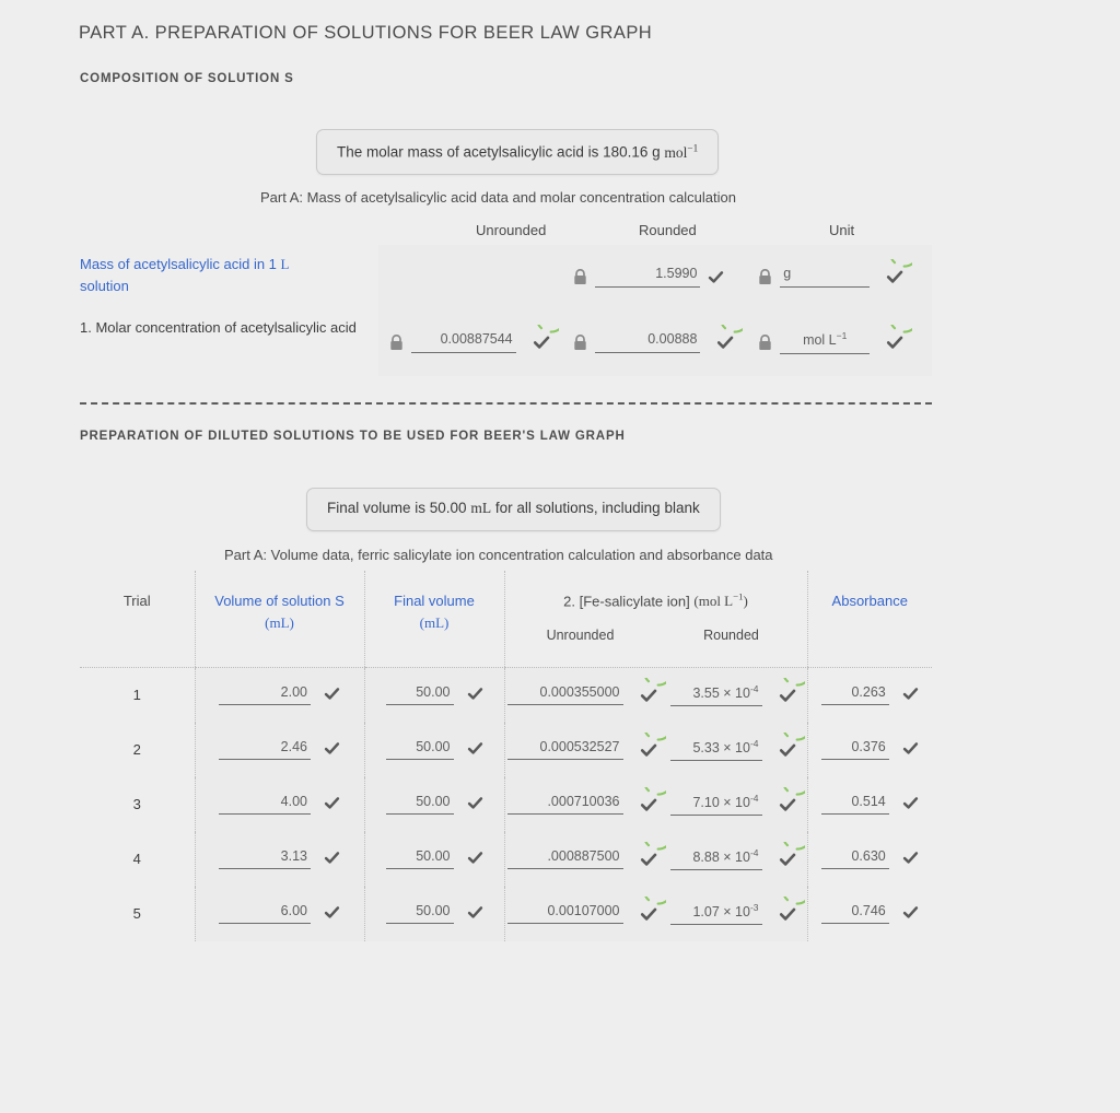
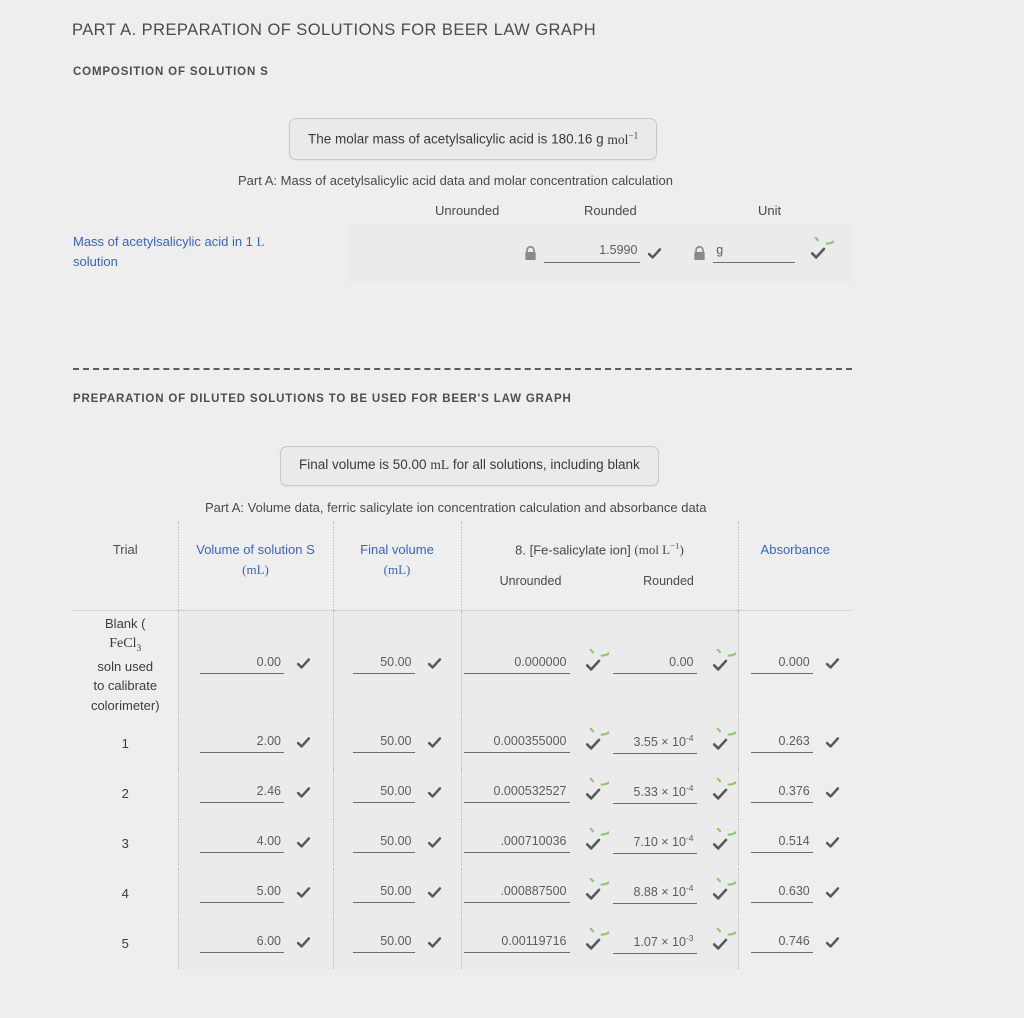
  PART A. PREPARATION OF SOLUTIONS FOR BEER LAW GRAPH
  COMPOSITION OF SOLUTION S
  The molar mass of acetylsalicylic acid is 180.16 g mol−1
  Part A: Mass of acetylsalicylic acid data and molar concentration calculation
  Unrounded
  Rounded
  Unit
  Mass of acetylsalicylic acid in 1 L
  solution
  1.5990
  g
- 1. Molar concentration of acetylsalicylic acid
- 0.00887544
- 0.00888
- mol L−1
  PREPARATION OF DILUTED SOLUTIONS TO BE USED FOR BEER'S LAW GRAPH
  Final volume is 50.00 mL for all solutions, including blank
  Part A: Volume data, ferric salicylate ion concentration calculation and absorbance data
- Trial	Volume of solution S (mL)	Final volume (mL)	2. [Fe-salicylate ion] (mol L−1) Unrounded Rounded	Absorbance
+ Trial	Volume of solution S (mL)	Final volume (mL)	8. [Fe-salicylate ion] (mol L−1) Unrounded Rounded	Absorbance
+ Blank ( FeCl3 soln used to calibrate colorimeter)	0.00	50.00	0.000000 0.00	0.000
  1	2.00	50.00	0.000355000 3.55 × 10-4	0.263
  2	2.46	50.00	0.000532527 5.33 × 10-4	0.376
  3	4.00	50.00	.000710036 7.10 × 10-4	0.514
- 4	3.13	50.00	.000887500 8.88 × 10-4	0.630
+ 4	5.00	50.00	.000887500 8.88 × 10-4	0.630
- 5	6.00	50.00	0.00107000 1.07 × 10-3	0.746
+ 5	6.00	50.00	0.00119716 1.07 × 10-3	0.746
